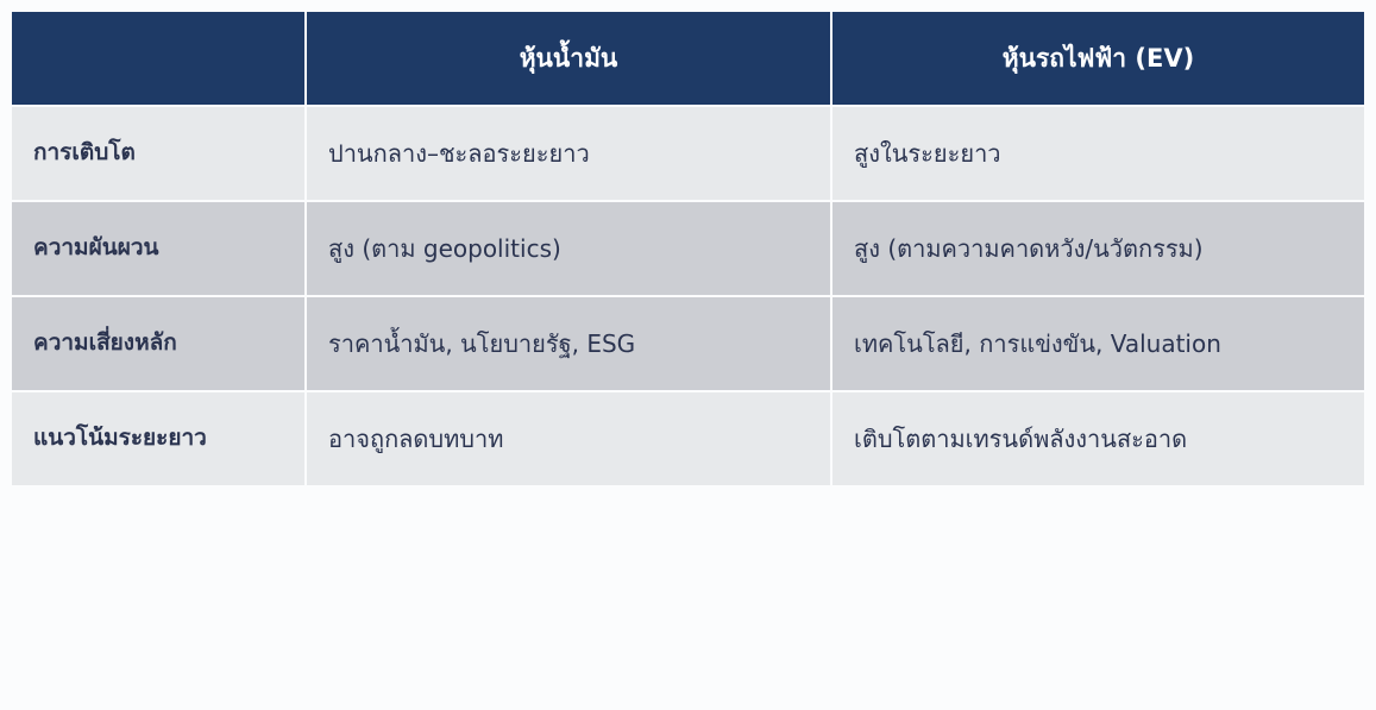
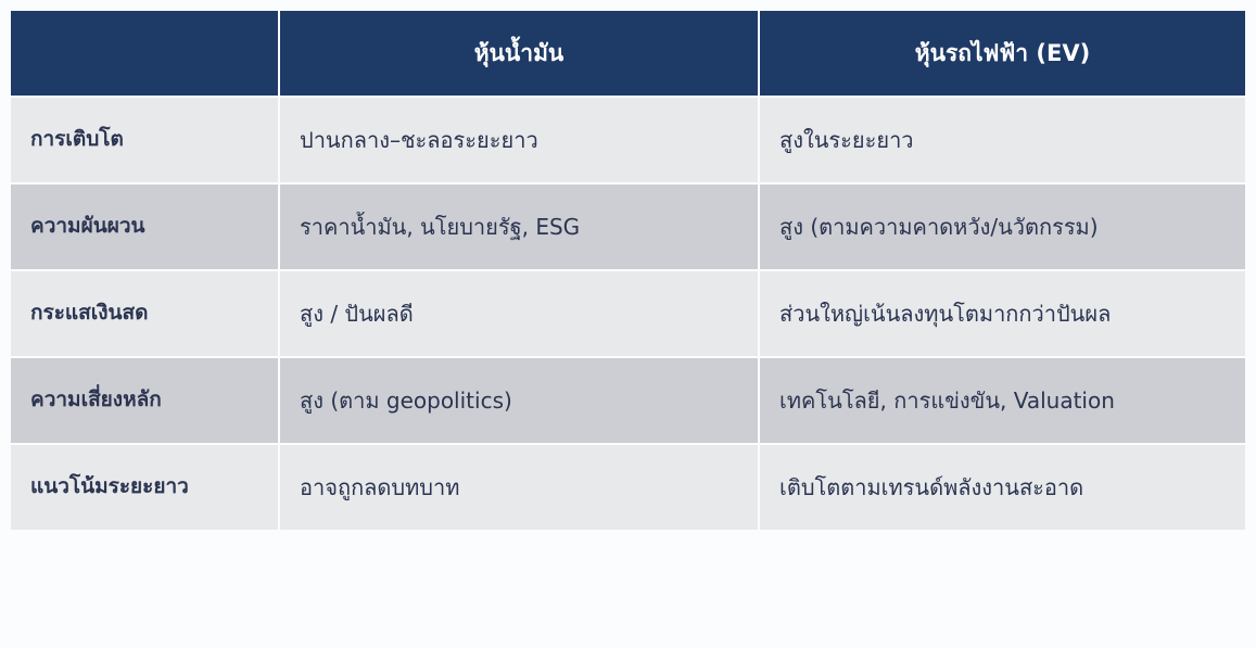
  	หุ้นน้ำมัน	หุ้นรถไฟฟ้า (EV)
  การเติบโต	ปานกลาง–ชะลอระยะยาว	สูงในระยะยาว
- ความผันผวน	สูง (ตาม geopolitics)	สูง (ตามความคาดหวัง/นวัตกรรม)
+ ความผันผวน	ราคาน้ำมัน, นโยบายรัฐ, ESG	สูง (ตามความคาดหวัง/นวัตกรรม)
+ กระแสเงินสด	สูง / ปันผลดี	ส่วนใหญ่เน้นลงทุนโตมากกว่าปันผล
- ความเสี่ยงหลัก	ราคาน้ำมัน, นโยบายรัฐ, ESG	เทคโนโลยี, การแข่งขัน, Valuation
+ ความเสี่ยงหลัก	สูง (ตาม geopolitics)	เทคโนโลยี, การแข่งขัน, Valuation
  แนวโน้มระยะยาว	อาจถูกลดบทบาท	เติบโตตามเทรนด์พลังงานสะอาด
